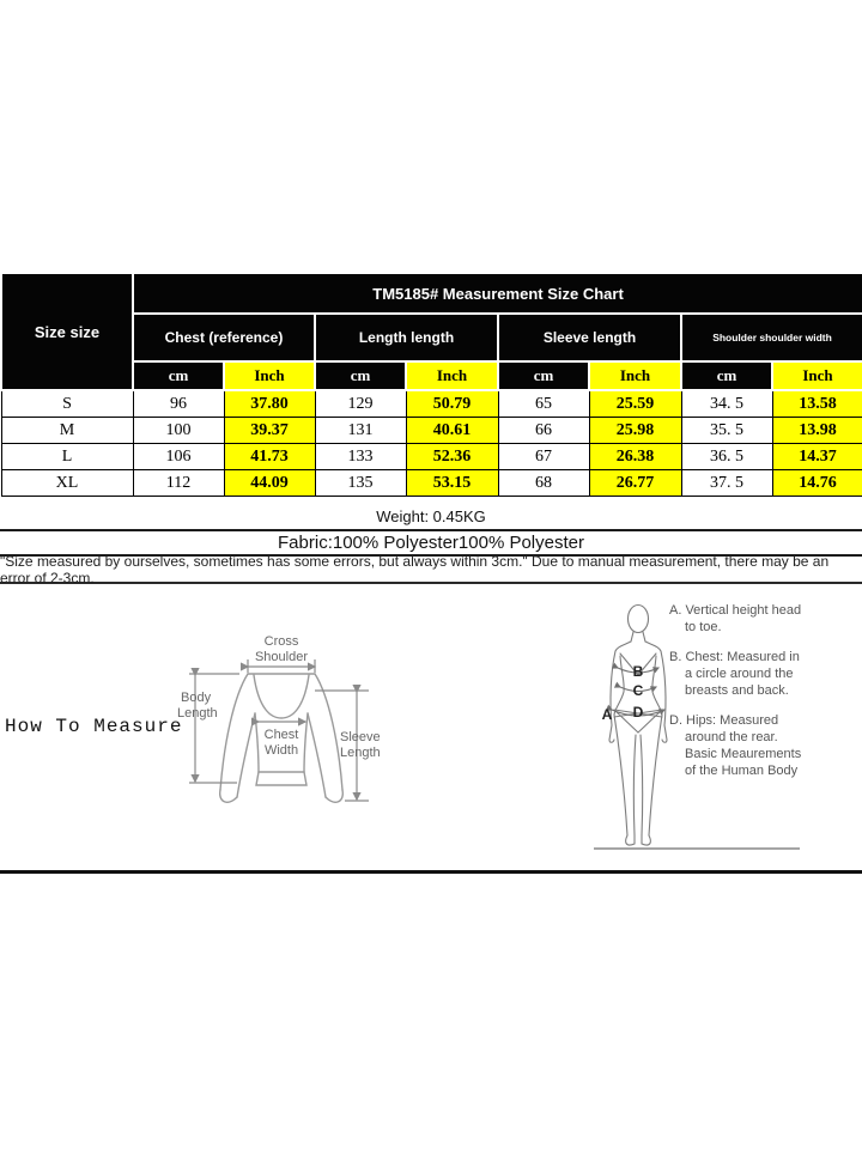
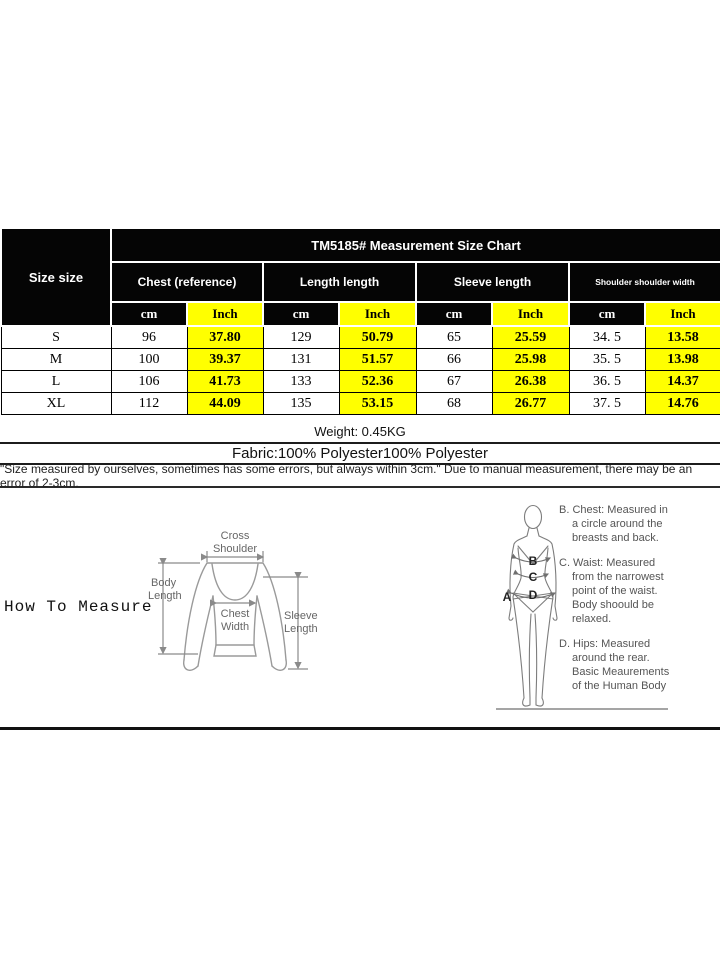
  Size size	TM5185# Measurement Size Chart
  Chest (reference)	Length length	Sleeve length	Shoulder shoulder width
  cm	Inch	cm	Inch	cm	Inch	cm	Inch
  S	96	37.80	129	50.79	65	25.59	34. 5	13.58
- M	100	39.37	131	40.61	66	25.98	35. 5	13.98
+ M	100	39.37	131	51.57	66	25.98	35. 5	13.98
  L	106	41.73	133	52.36	67	26.38	36. 5	14.37
  XL	112	44.09	135	53.15	68	26.77	37. 5	14.76
  Weight: 0.45KG
  Fabric:100% Polyester100% Polyester
  "Size measured by ourselves, sometimes has some errors, but always within 3cm." Due to manual measurement, there may be an error of 2-3cm.
  How To Measure
  Cross
  Shoulder
  Body
  Length
  Chest
  Width
  Sleeve
  Length
  A
  B
  C
  D
- A. Vertical height head to toe.
  B. Chest: Measured in a circle around the breasts and back.
+ C. Waist: Measured from the narrowest point of the waist. Body shoould be relaxed.
  D. Hips: Measured around the rear. Basic Meaurements of the Human Body
